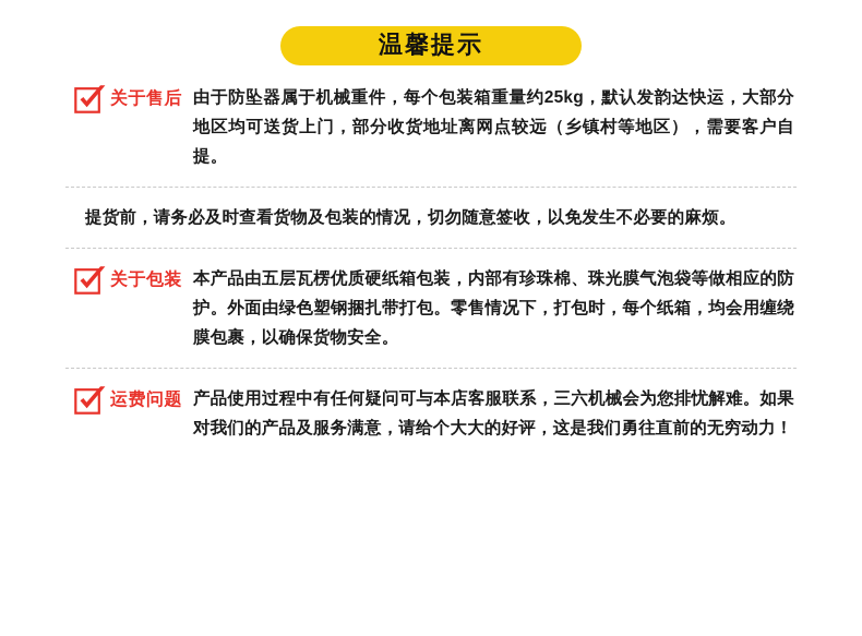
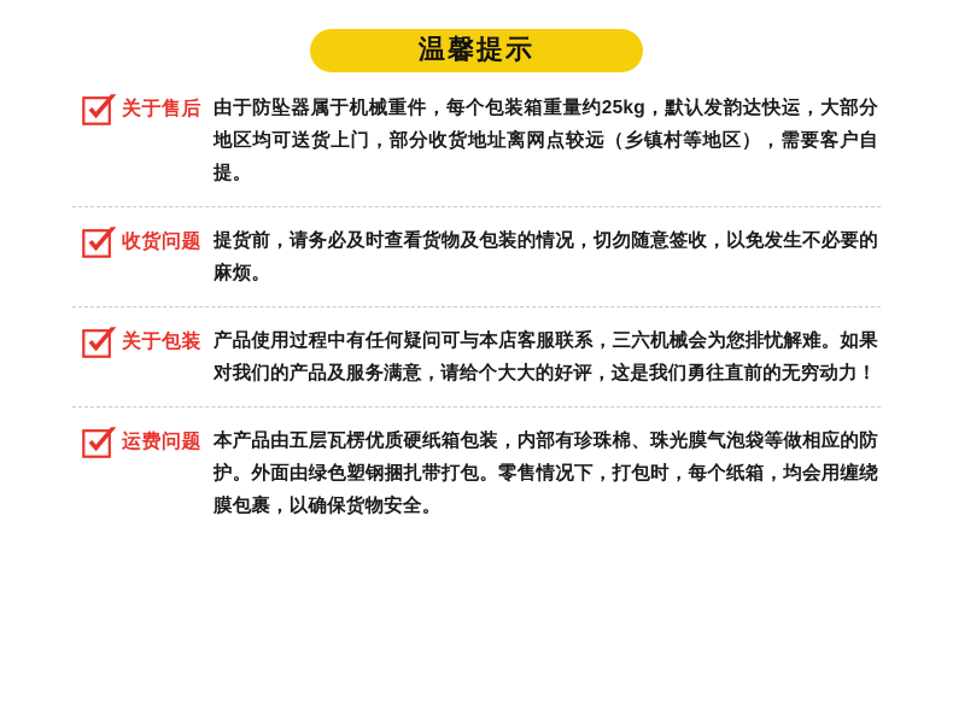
  温馨提示
  关于售后
  由于防坠器属于机械重件，每个包装箱重量约25kg，默认发韵达快运，大部分地区均可送货上门，部分收货地址离网点较远（乡镇村等地区），需要客户自提。
+ 收货问题
  提货前，请务必及时查看货物及包装的情况，切勿随意签收，以免发生不必要的麻烦。
  关于包装
- 本产品由五层瓦楞优质硬纸箱包装，内部有珍珠棉、珠光膜气泡袋等做相应的防护。外面由绿色塑钢捆扎带打包。零售情况下，打包时，每个纸箱，均会用缠绕膜包裹，以确保货物安全。
+ 产品使用过程中有任何疑问可与本店客服联系，三六机械会为您排忧解难。如果对我们的产品及服务满意，请给个大大的好评，这是我们勇往直前的无穷动力！
  运费问题
- 产品使用过程中有任何疑问可与本店客服联系，三六机械会为您排忧解难。如果对我们的产品及服务满意，请给个大大的好评，这是我们勇往直前的无穷动力！
+ 本产品由五层瓦楞优质硬纸箱包装，内部有珍珠棉、珠光膜气泡袋等做相应的防护。外面由绿色塑钢捆扎带打包。零售情况下，打包时，每个纸箱，均会用缠绕膜包裹，以确保货物安全。
